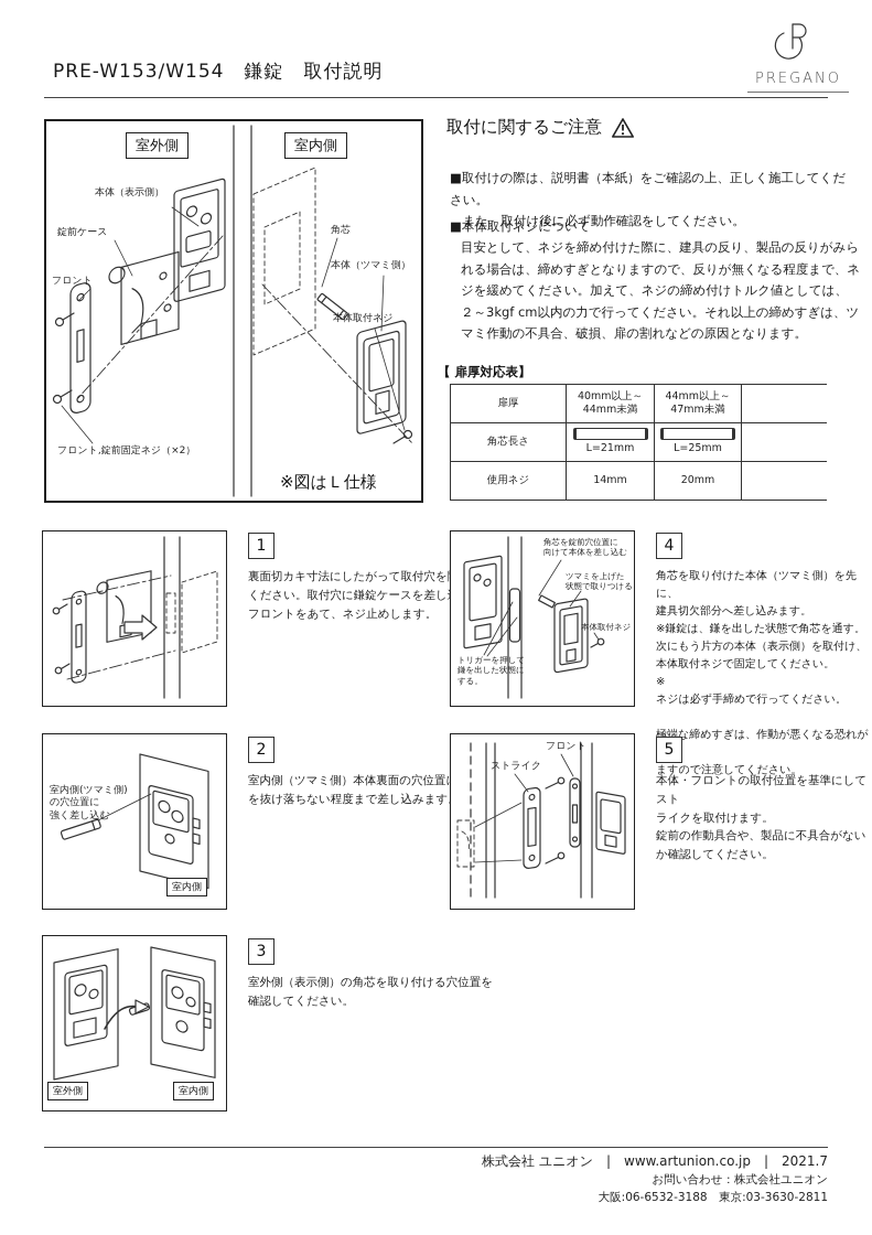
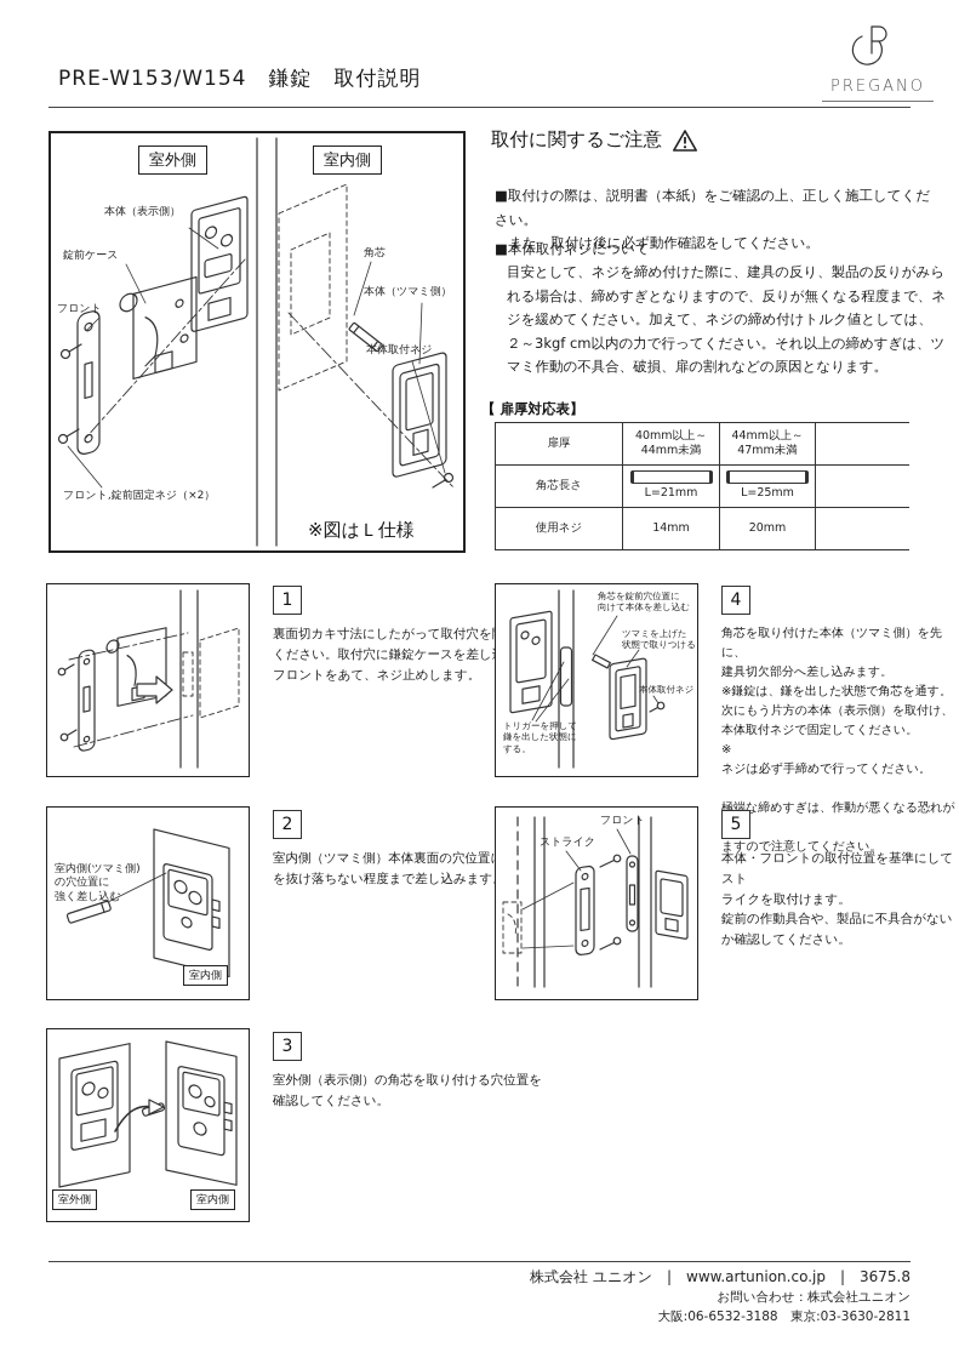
  PRE-W153/W154 鎌錠 取付説明
  PREGANO
  室外側
  室内側
  本体（表示側）
  錠前ケース
  フロント
  角芯
  本体（ツマミ側）
  本体取付ネジ
  フロント,錠前固定ネジ（×2）
  ※図はＬ仕様
  取付に関するご注意
  ■取付けの際は、説明書（本紙）をご確認の上、正しく施工してください。
  また、取付け後に必ず動作確認をしてください。
  ■本体取付ネジについて
  目安として、ネジを締め付けた際に、建具の反り、製品の反りがみら
  れる場合は、締めすぎとなりますので、反りが無くなる程度まで、ネ
  ジを緩めてください。加えて、ネジの締め付けトルク値としては、
  ２～3kgf cm以内の力で行ってください。それ以上の締めすぎは、ツ
  マミ作動の不具合、破損、扉の割れなどの原因となります。
  【 扉厚対応表】
  扉厚
  40mm以上～
  44mm未満
  44mm以上～
  47mm未満
  角芯長さ
  L=21mm
  L=25mm
  使用ネジ
  14mm
  20mm
  1
  裏面切カキ寸法にしたがって取付穴を
  ください。取付穴に鎌錠ケースを差し
  フロントをあて、ネジ止めします。
  角芯を錠前穴位置に
  向けて本体を差し込む
  ツマミを上げた
  状態で取りつける
  本体取付ネジ
  トリガーを押して
  鎌を出した状態に
  する。
  4
  角芯を取り付けた本体（ツマミ側）を先に、
  建具切欠部分へ差し込みます。
  ※鎌錠は、鎌を出した状態で角芯を通す。
  次にもう片方の本体（表示側）を取付け、
  本体取付ネジで固定してください。
  ※
  ネジは必ず手締めで行ってください。
  極端な締めすぎは、作動が悪くなる恐れが
  ますので注意してください。
  室内側(ツマミ側)
  の穴位置に
  強く差し込む
  室内側
  2
  室内側（ツマミ側）本体裏面の穴位置
  を抜け落ちない程度まで差し込みます
  フロント
  ストライク
  5
  本体・フロントの取付位置を基準にしてスト
  ライクを取付けます。
  錠前の作動具合や、製品に不具合がない
  か確認してください。
  室外側
  室内側
  3
  室外側（表示側）の角芯を取り付ける穴位置を
  確認してください。
- 株式会社 ユニオン | www.artunion.co.jp | 2021.7
+ 株式会社 ユニオン | www.artunion.co.jp | 3675.8
  お問い合わせ：株式会社ユニオン
  大阪:06-6532-3188 東京:03-3630-2811
